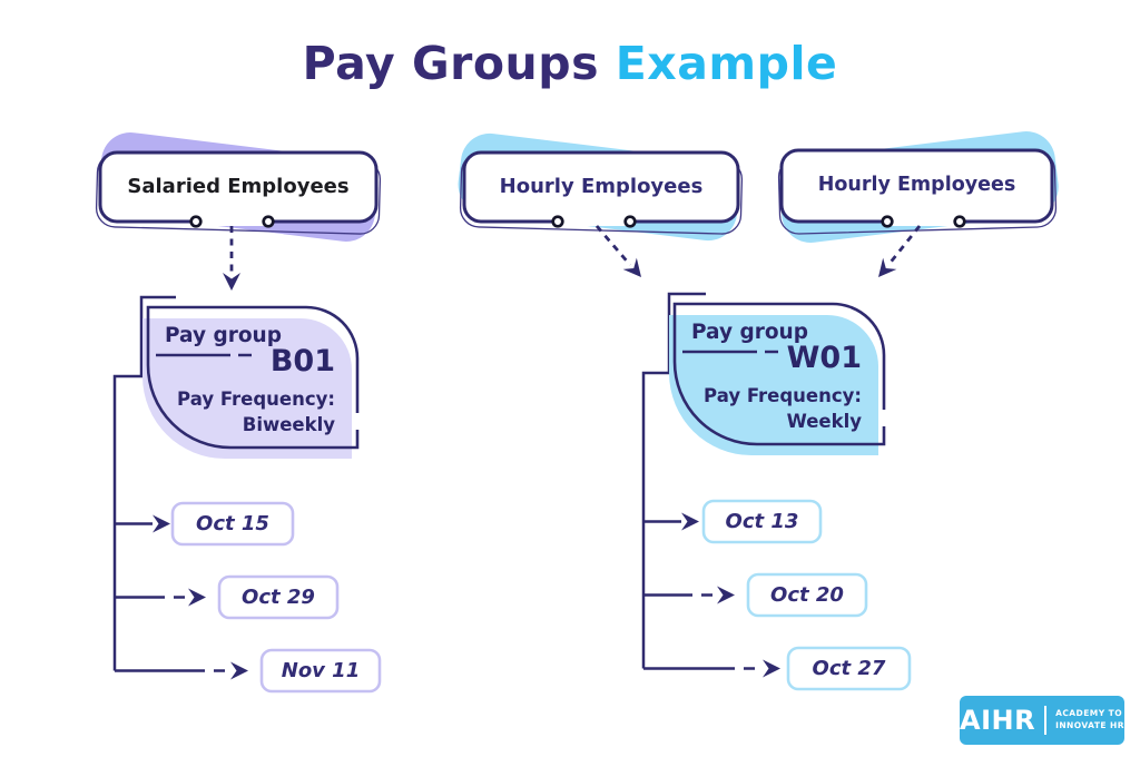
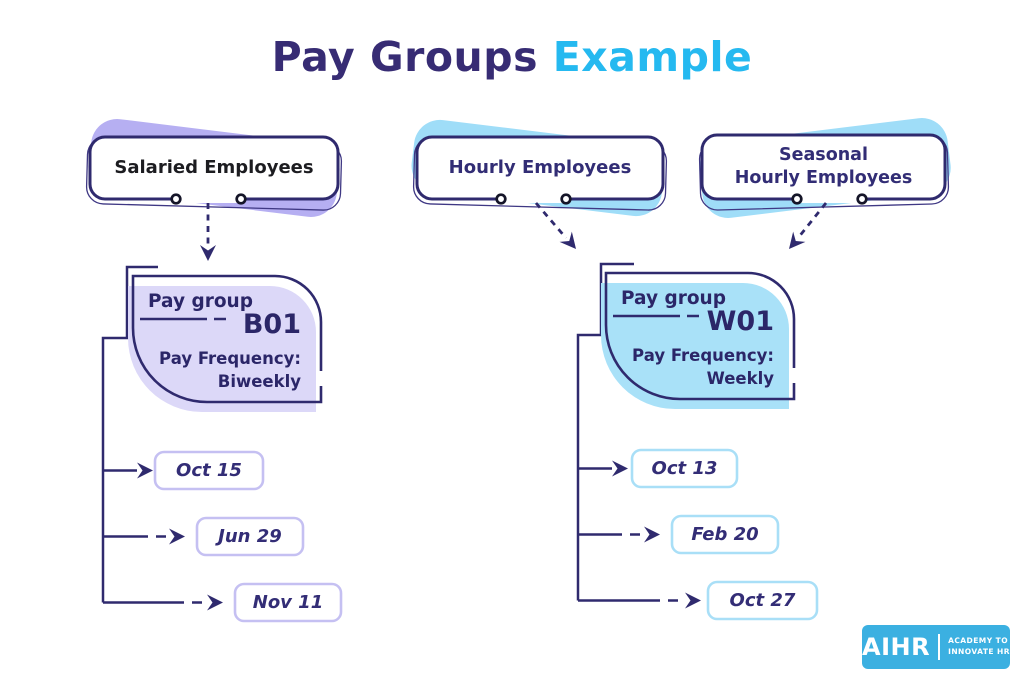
  Pay Groups Example
  Salaried Employees
  Hourly Employees
+ Seasonal
  Hourly Employees
  Pay group
  B01
  Pay Frequency:
  Biweekly
  Pay group
  W01
  Pay Frequency:
  Weekly
  Oct 15
- Oct 29
+ Jun 29
  Nov 11
  Oct 13
- Oct 20
+ Feb 20
  Oct 27
  AIHR
  ACADEMY TO
  INNOVATE HR
